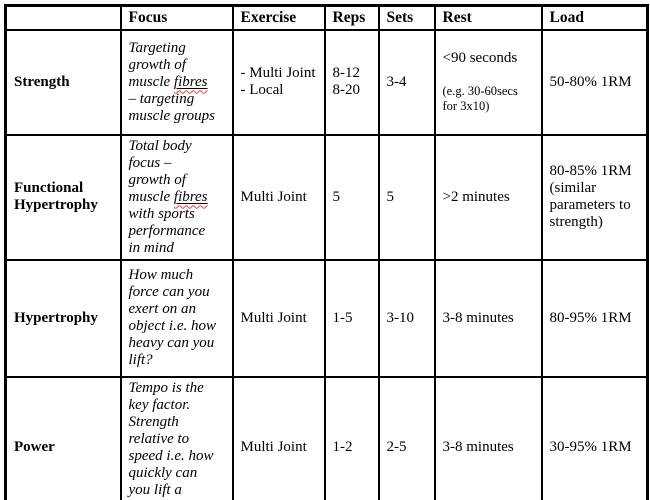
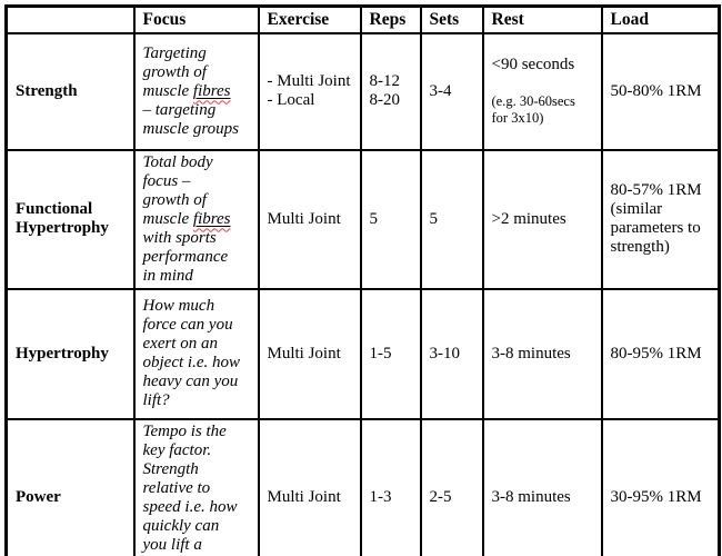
  	Focus	Exercise	Reps	Sets	Rest	Load
  Strength	Targeting growth of muscle fibres – targeting muscle groups	- Multi Joint - Local	8-12 8-20	3-4	<90 seconds (e.g. 30-60secs for 3x10)	50-80% 1RM
- Functional Hypertrophy	Total body focus – growth of muscle fibres with sports performance in mind	Multi Joint	5	5	>2 minutes	80-85% 1RM (similar parameters to strength)
+ Functional Hypertrophy	Total body focus – growth of muscle fibres with sports performance in mind	Multi Joint	5	5	>2 minutes	80-57% 1RM (similar parameters to strength)
  Hypertrophy	How much force can you exert on an object i.e. how heavy can you lift?	Multi Joint	1-5	3-10	3-8 minutes	80-95% 1RM
- Power	Tempo is the key factor. Strength relative to speed i.e. how quickly can you lift a	Multi Joint	1-2	2-5	3-8 minutes	30-95% 1RM
+ Power	Tempo is the key factor. Strength relative to speed i.e. how quickly can you lift a	Multi Joint	1-3	2-5	3-8 minutes	30-95% 1RM
